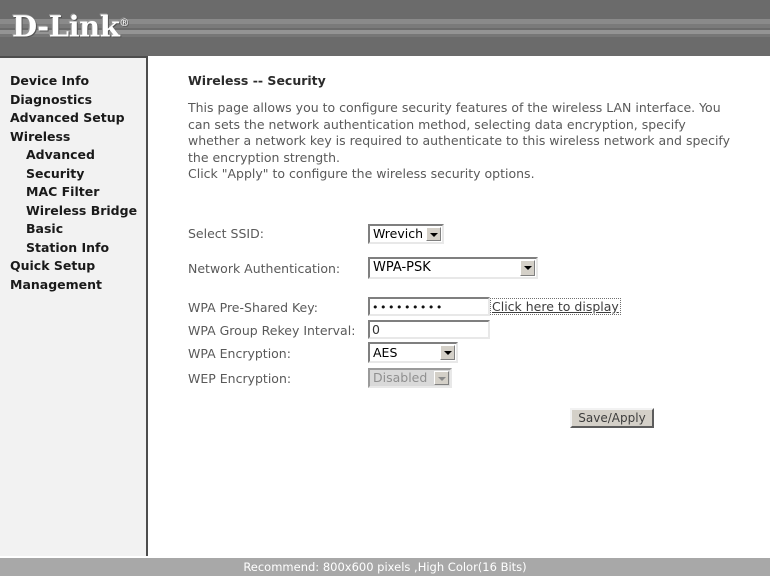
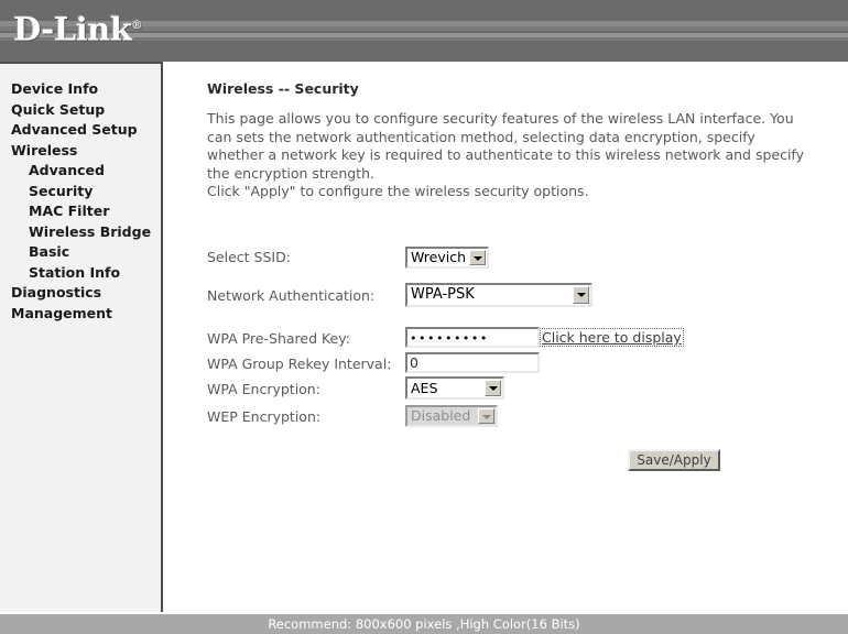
  D-Link®
  Device Info
- Diagnostics
+ Quick Setup
  Advanced Setup
  Wireless
  Advanced
  Security
  MAC Filter
  Wireless Bridge
  Basic
  Station Info
- Quick Setup
+ Diagnostics
  Management
  Wireless -- Security
  This page allows you to configure security features of the wireless LAN interface. You can sets the network authentication method, selecting data encryption, specify whether a network key is required to authenticate to this wireless network and specify the encryption strength.
  Click "Apply" to configure the wireless security options.
  Select SSID:
  Wrevich
  Network Authentication:
  WPA-PSK
  WPA Pre-Shared Key:
  •••••••••
  Click here to display
  WPA Group Rekey Interval:
  0
  WPA Encryption:
  AES
  WEP Encryption:
  Disabled
  Save/Apply
  Recommend: 800x600 pixels ,High Color(16 Bits)
